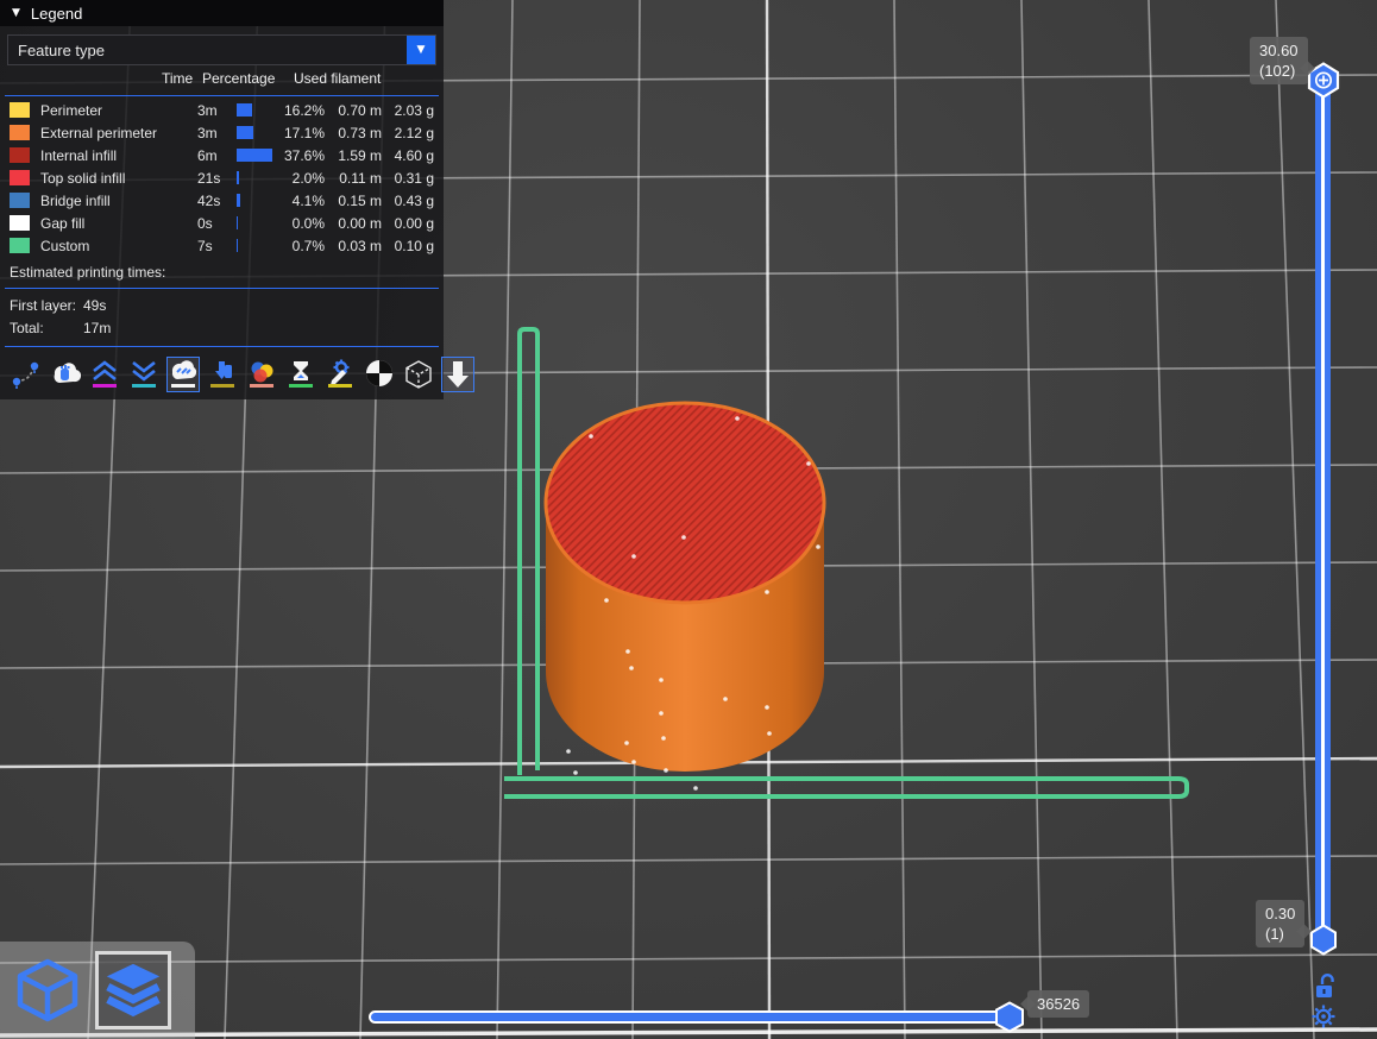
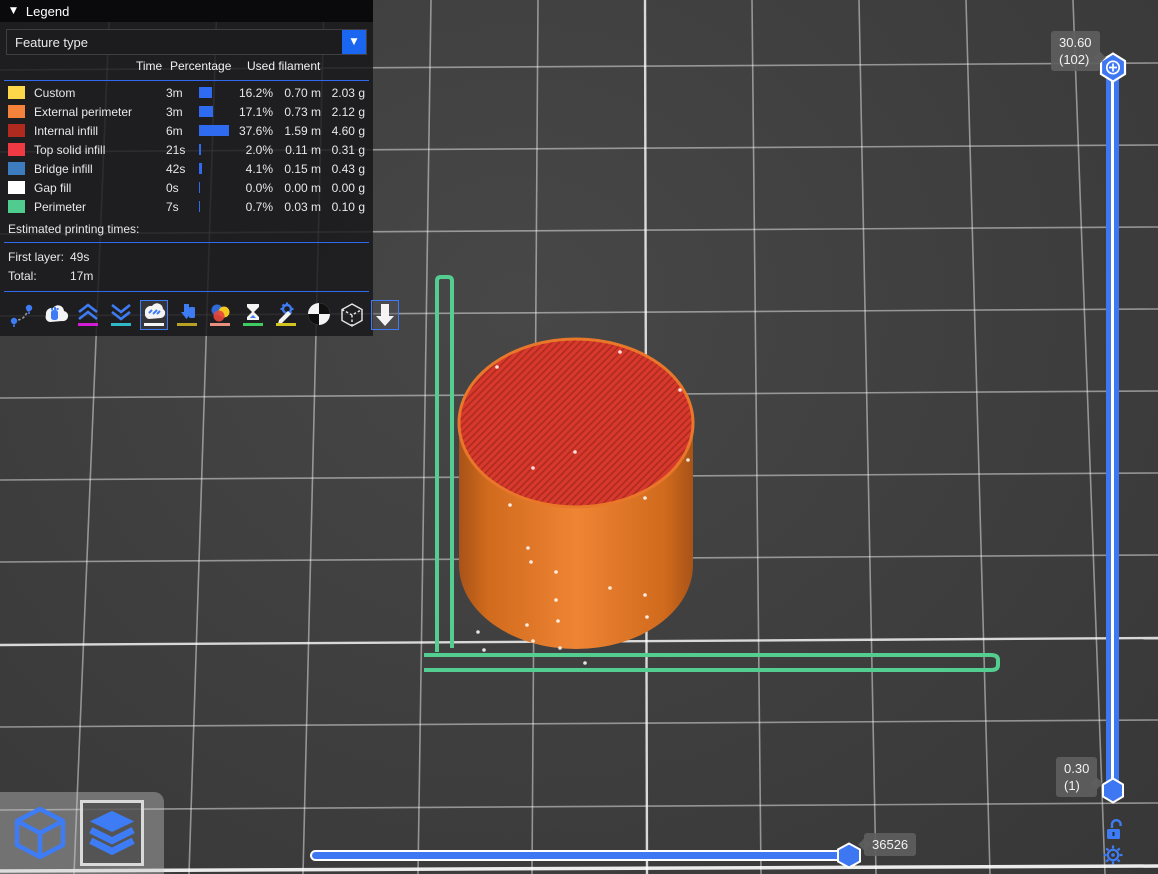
  ▼
  Legend
  Feature type
  ▼
  Time
  Percentage
  Used filament
- Perimeter
+ Custom
  3m
  16.2%
  0.70 m
  2.03 g
  External perimeter
  3m
  17.1%
  0.73 m
  2.12 g
  Internal infill
  6m
  37.6%
  1.59 m
  4.60 g
  Top solid infill
  21s
  2.0%
  0.11 m
  0.31 g
  Bridge infill
  42s
  4.1%
  0.15 m
  0.43 g
  Gap fill
  0s
  0.0%
  0.00 m
  0.00 g
- Custom
+ Perimeter
  7s
  0.7%
  0.03 m
  0.10 g
  Estimated printing times:
  First layer:
  49s
  Total:
  17m
  30.60
  (102)
  0.30
  (1)
  36526
